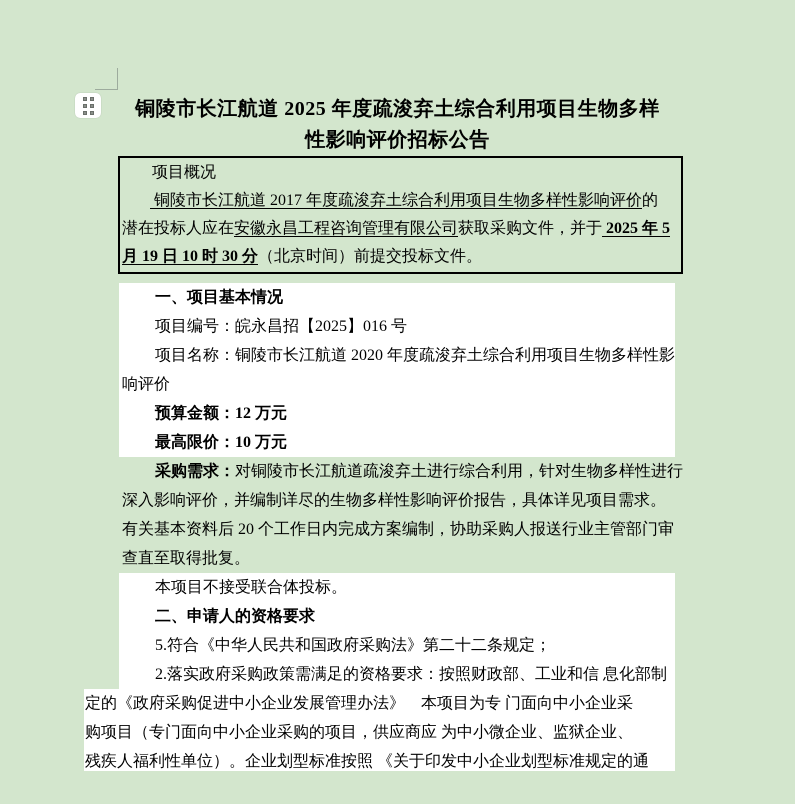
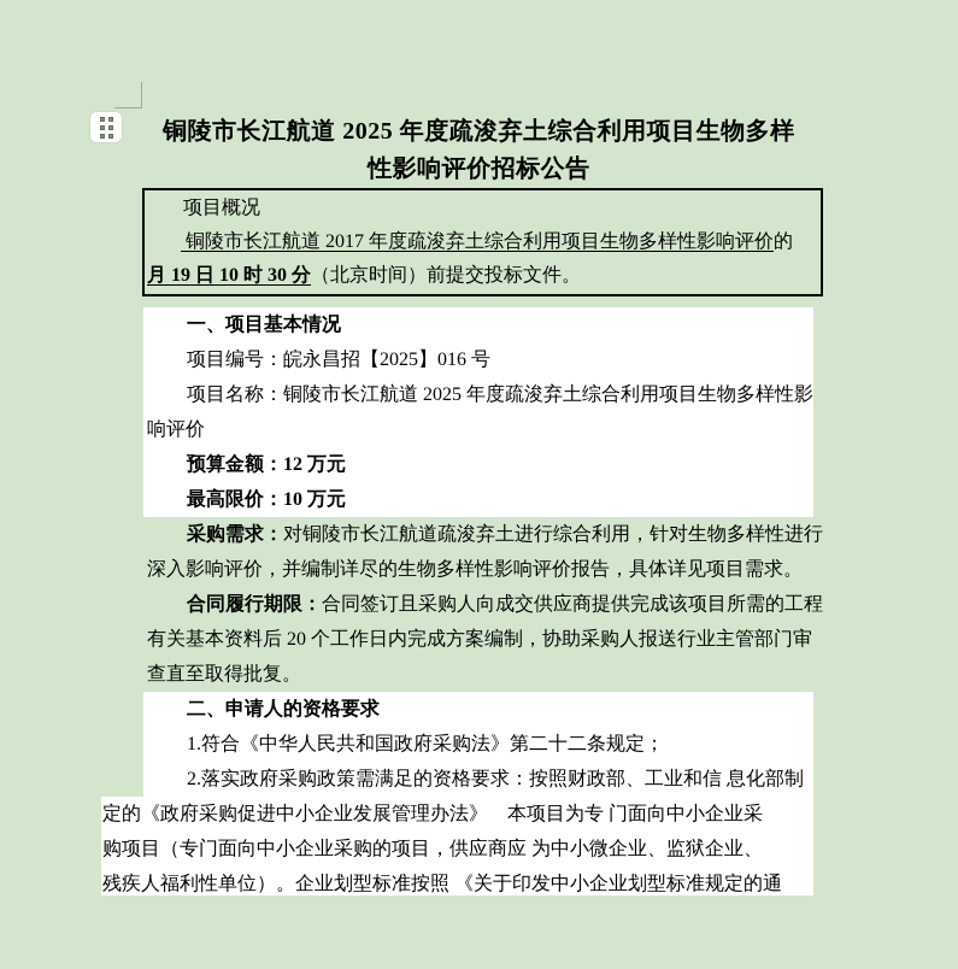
  铜陵市长江航道 2025 年度疏浚弃土综合利用项目生物多样
  性影响评价招标公告
  项目概况
  铜陵市长江航道 2017 年度疏浚弃土综合利用项目生物多样性影响评价的
- 潜在投标人应在安徽永昌工程咨询管理有限公司获取采购文件，并于 2025 年 5
  月 19 日 10 时 30 分（北京时间）前提交投标文件。
  一、项目基本情况
  项目编号：皖永昌招【2025】016 号
- 项目名称：铜陵市长江航道 2020 年度疏浚弃土综合利用项目生物多样性影
+ 项目名称：铜陵市长江航道 2025 年度疏浚弃土综合利用项目生物多样性影
  响评价
  预算金额：12 万元
  最高限价：10 万元
  采购需求：对铜陵市长江航道疏浚弃土进行综合利用，针对生物多样性进行
  深入影响评价，并编制详尽的生物多样性影响评价报告，具体详见项目需求。
+ 合同履行期限：合同签订且采购人向成交供应商提供完成该项目所需的工程
  有关基本资料后 20 个工作日内完成方案编制，协助采购人报送行业主管部门审
  查直至取得批复。
- 本项目不接受联合体投标。
  二、申请人的资格要求
- 5.符合《中华人民共和国政府采购法》第二十二条规定；
+ 1.符合《中华人民共和国政府采购法》第二十二条规定；
  2.落实政府采购政策需满足的资格要求：按照财政部、工业和信 息化部制
  定的《政府采购促进中小企业发展管理办法》 本项目为专 门面向中小企业采
  购项目（专门面向中小企业采购的项目，供应商应 为中小微企业、监狱企业、
  残疾人福利性单位）。企业划型标准按照 《关于印发中小企业划型标准规定的通
